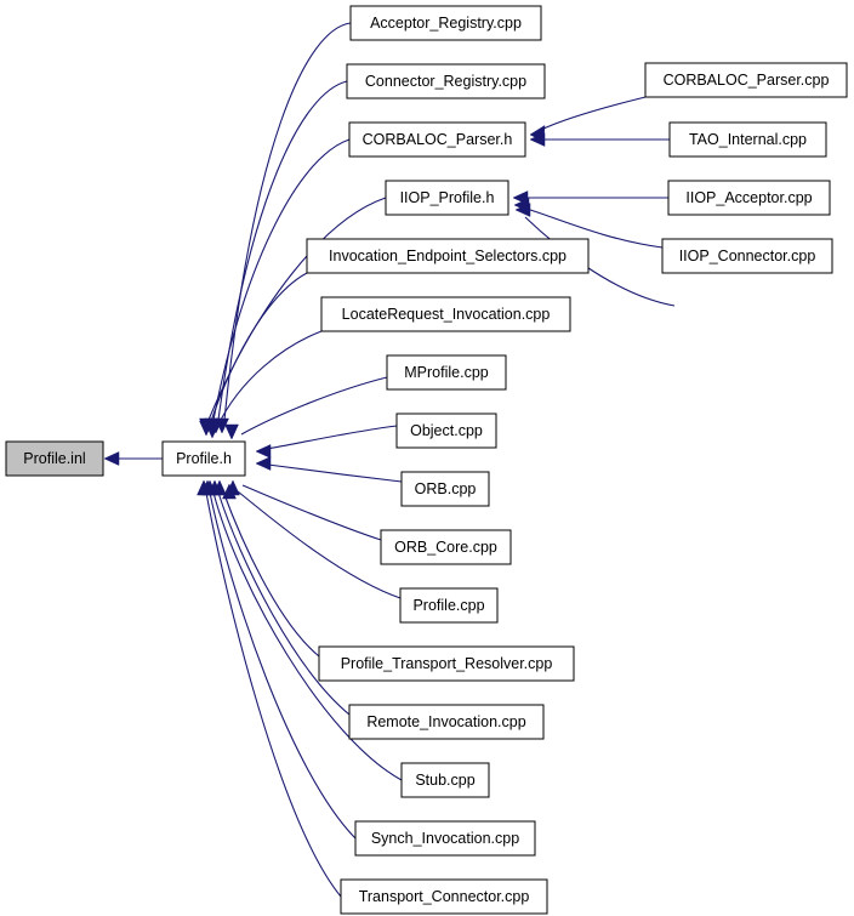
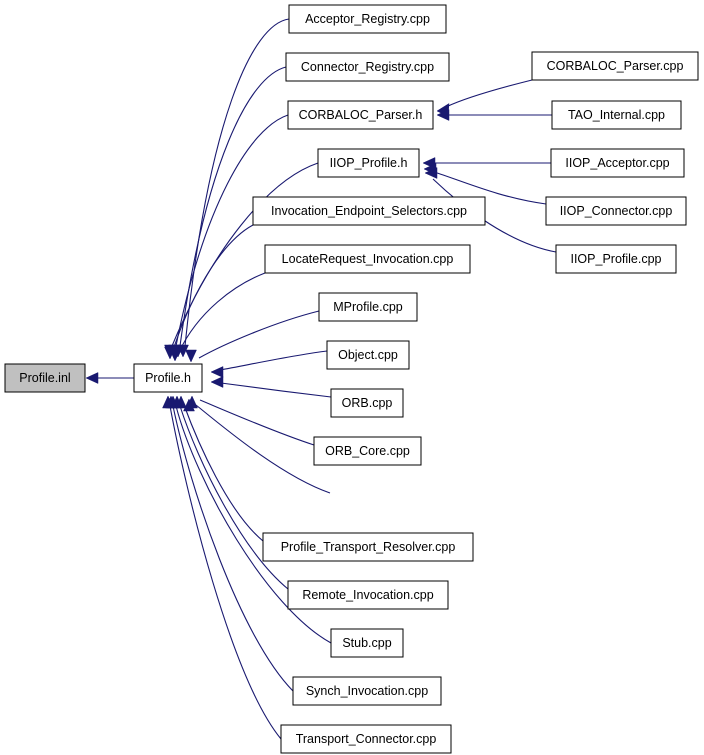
  Profile.inl
  Profile.h
  Acceptor_Registry.cpp
  Connector_Registry.cpp
  CORBALOC_Parser.h
  CORBALOC_Parser.cpp
  TAO_Internal.cpp
  IIOP_Profile.h
  IIOP_Acceptor.cpp
  IIOP_Connector.cpp
+ IIOP_Profile.cpp
  Invocation_Endpoint_Selectors.cpp
  LocateRequest_Invocation.cpp
  MProfile.cpp
  Object.cpp
  ORB.cpp
  ORB_Core.cpp
- Profile.cpp
  Profile_Transport_Resolver.cpp
  Remote_Invocation.cpp
  Stub.cpp
  Synch_Invocation.cpp
  Transport_Connector.cpp
